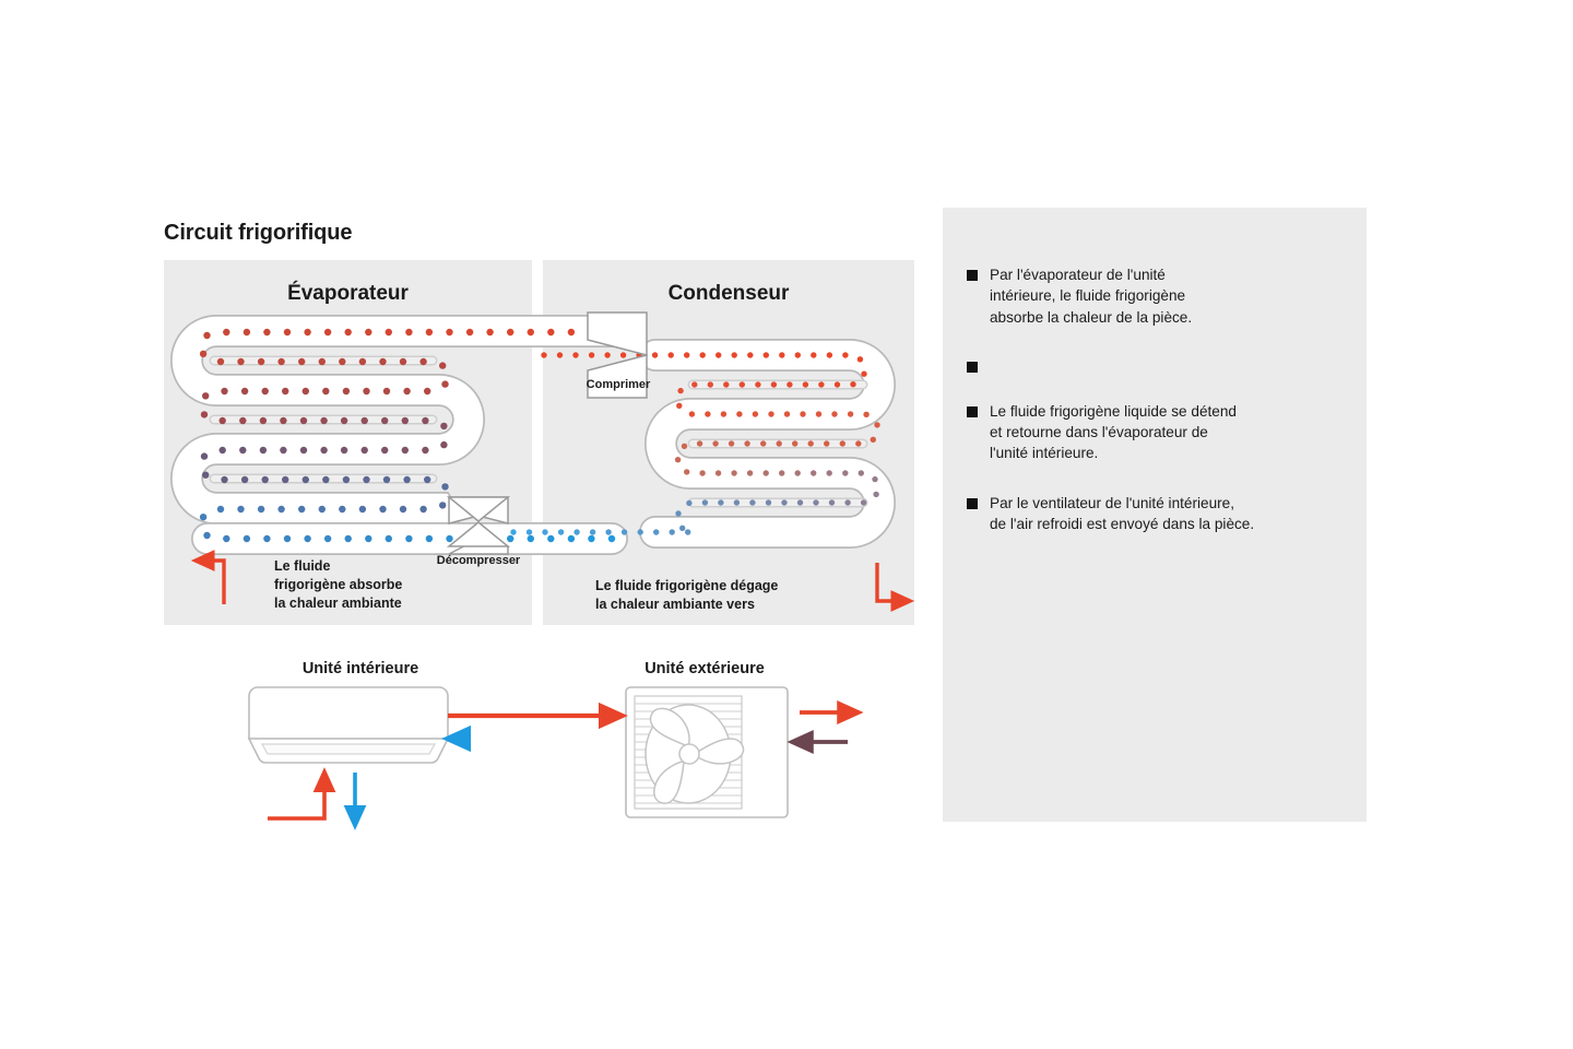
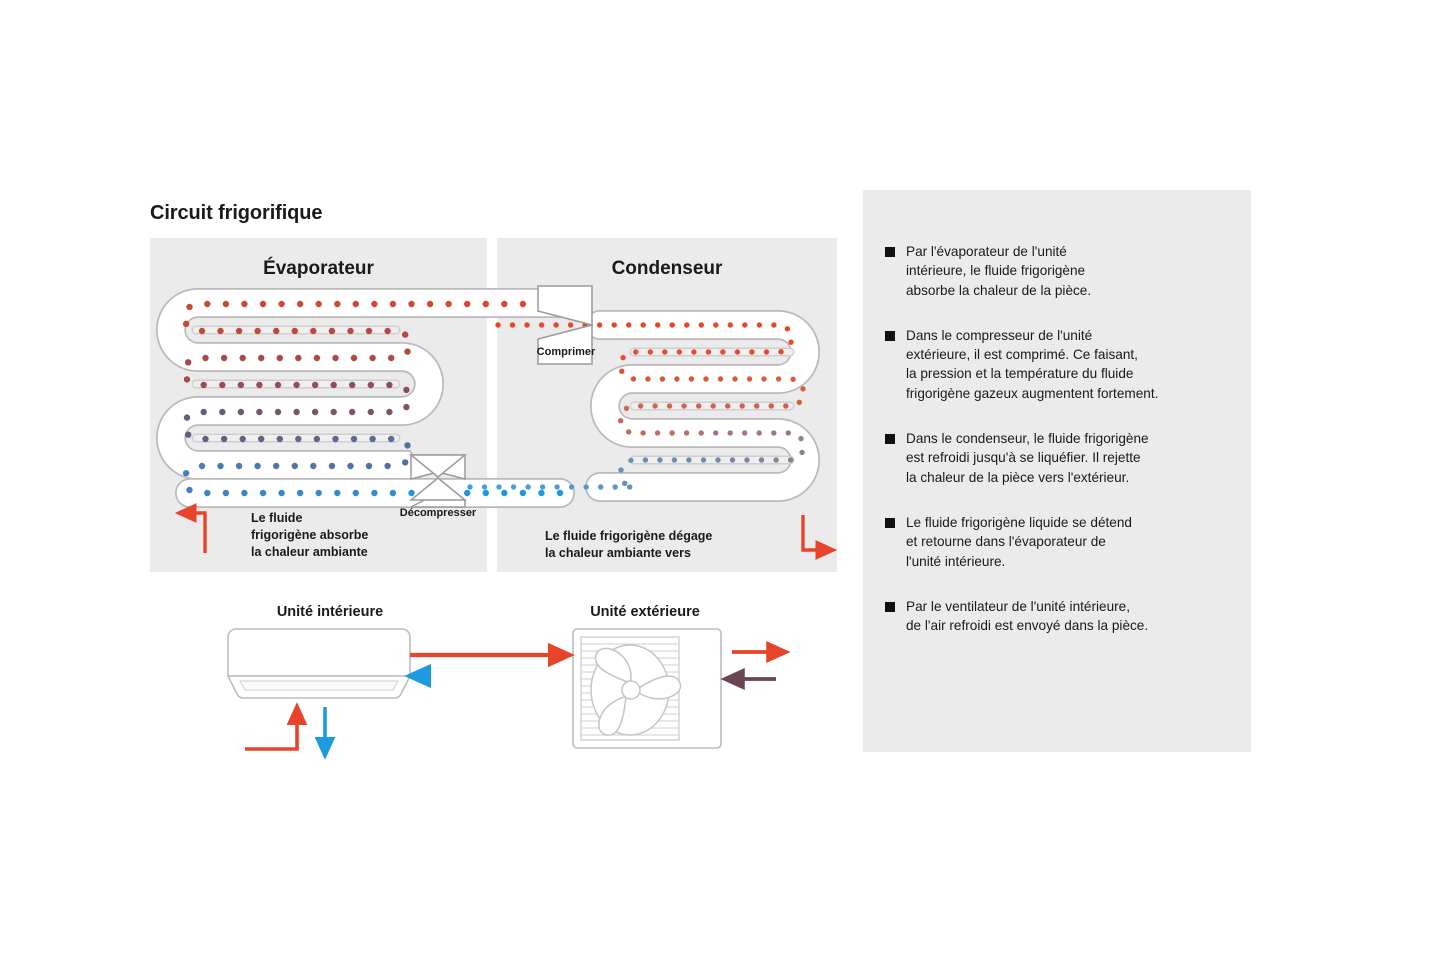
  Circuit frigorifique
  Évaporateur
  Condenseur
  Le fluide
  frigorigène absorbe
  la chaleur ambiante
  Le fluide frigorigène dégage
  la chaleur ambiante vers
  Comprimer
  Décompresser
  Unité intérieure
  Unité extérieure
  Par l'évaporateur de l'unité
  intérieure, le fluide frigorigène
  absorbe la chaleur de la pièce.
+ Dans le compresseur de l'unité
+ extérieure, il est comprimé. Ce faisant,
+ la pression et la température du fluide
+ frigorigène gazeux augmentent fortement.
+ Dans le condenseur, le fluide frigorigène
+ est refroidi jusqu'à se liquéfier. Il rejette
+ la chaleur de la pièce vers l'extérieur.
  Le fluide frigorigène liquide se détend
  et retourne dans l'évaporateur de
  l'unité intérieure.
  Par le ventilateur de l'unité intérieure,
  de l'air refroidi est envoyé dans la pièce.
